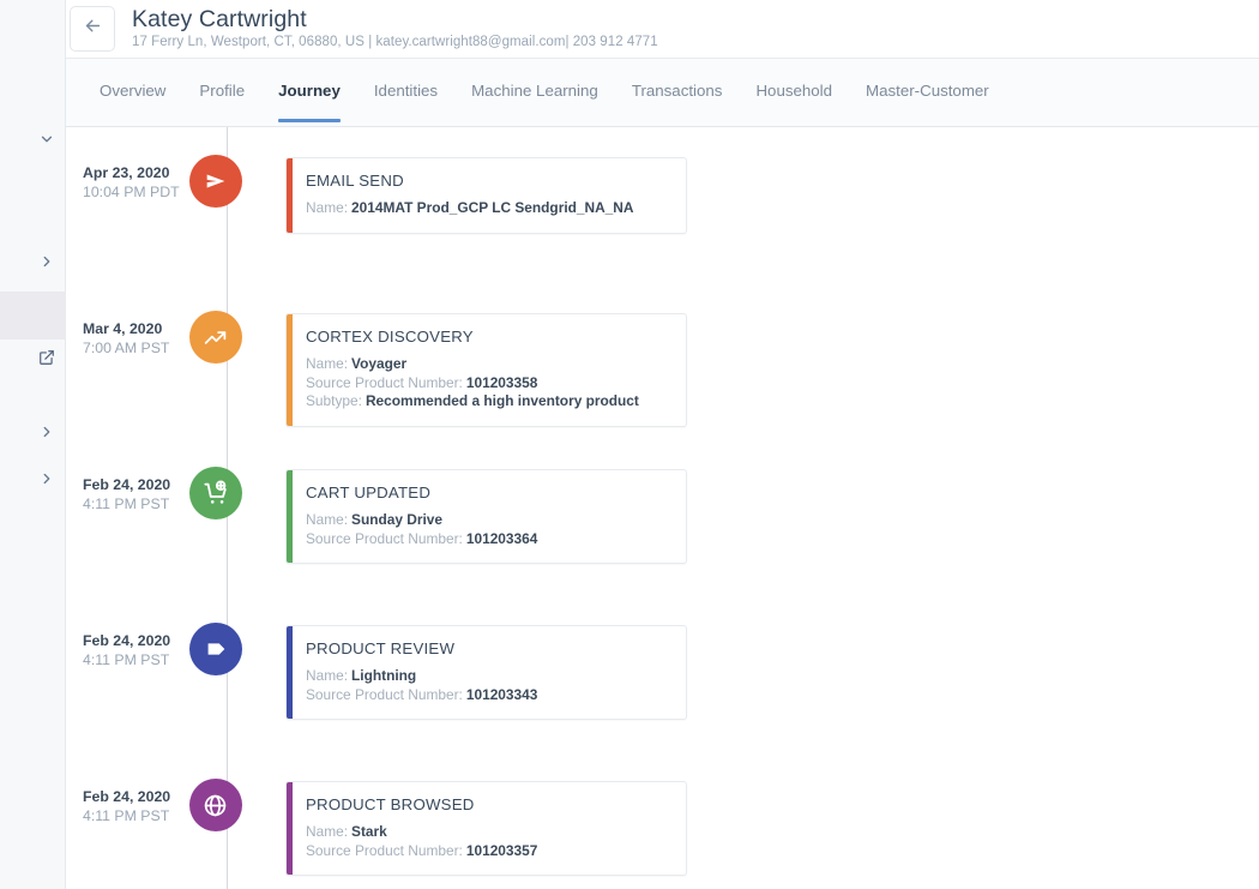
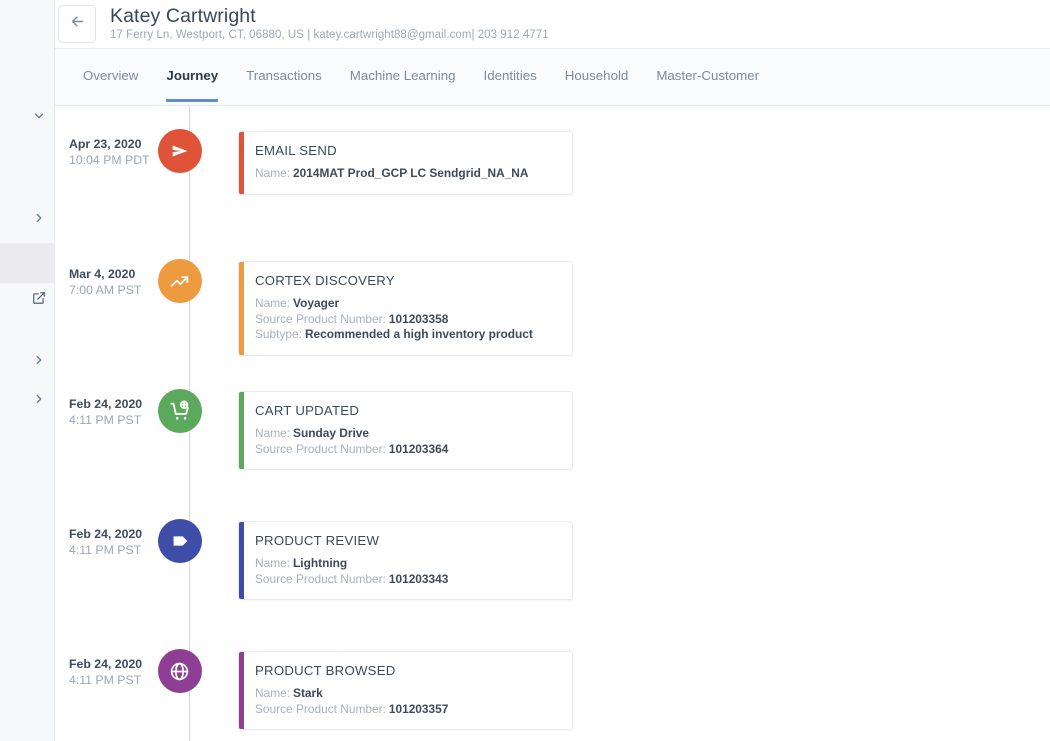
  Katey Cartwright
  17 Ferry Ln, Westport, CT, 06880, US | katey.cartwright88@gmail.com| 203 912 4771
  Overview
- Profile
  Journey
- Identities
+ Transactions
  Machine Learning
- Transactions
+ Identities
  Household
  Master-Customer
  Apr 23, 2020
  10:04 PM PDT
  EMAIL SEND
  Name: 2014MAT Prod_GCP LC Sendgrid_NA_NA
  Mar 4, 2020
  7:00 AM PST
  CORTEX DISCOVERY
  Name: Voyager
  Source Product Number: 101203358
  Subtype: Recommended a high inventory product
  Feb 24, 2020
  4:11 PM PST
  CART UPDATED
  Name: Sunday Drive
  Source Product Number: 101203364
  Feb 24, 2020
  4:11 PM PST
  PRODUCT REVIEW
  Name: Lightning
  Source Product Number: 101203343
  Feb 24, 2020
  4:11 PM PST
  PRODUCT BROWSED
  Name: Stark
  Source Product Number: 101203357
